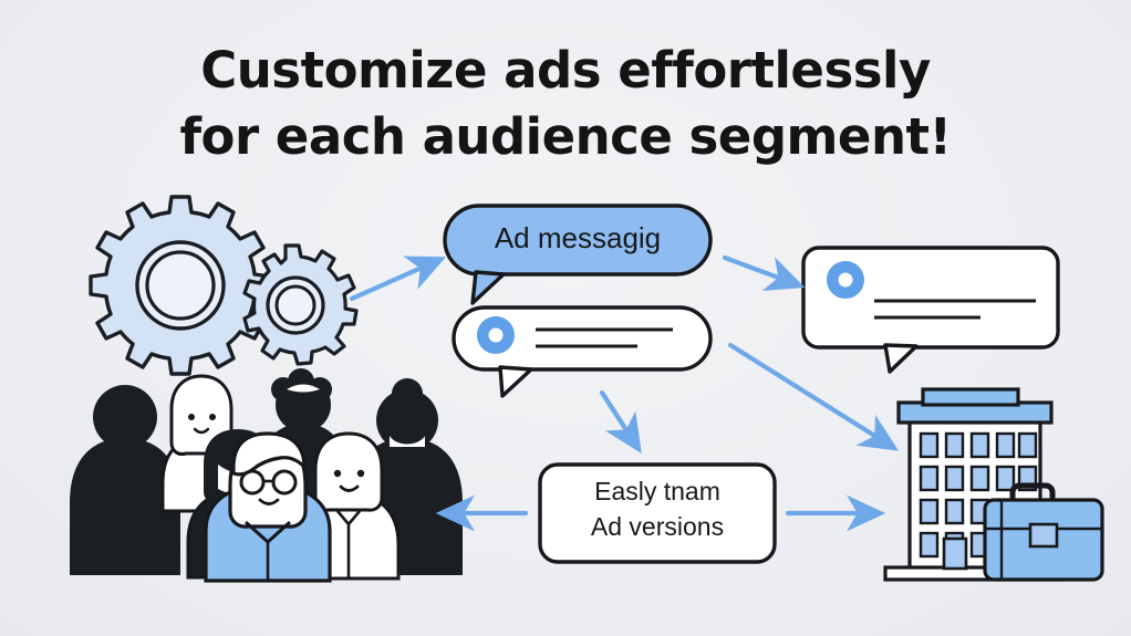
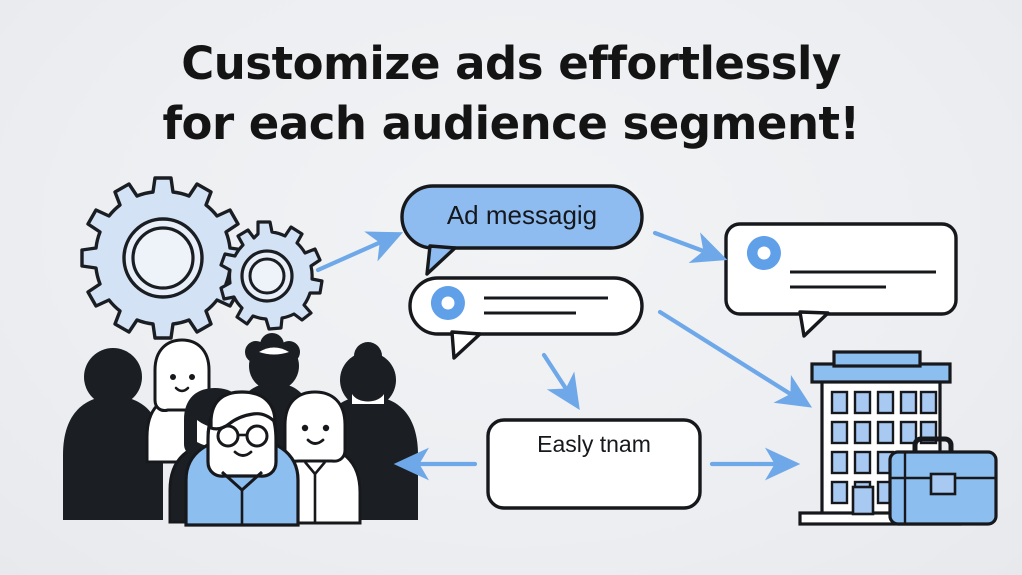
  Customize ads effortlessly
  for each audience segment!
  Ad messagig
  Easly tnam
- Ad versions
